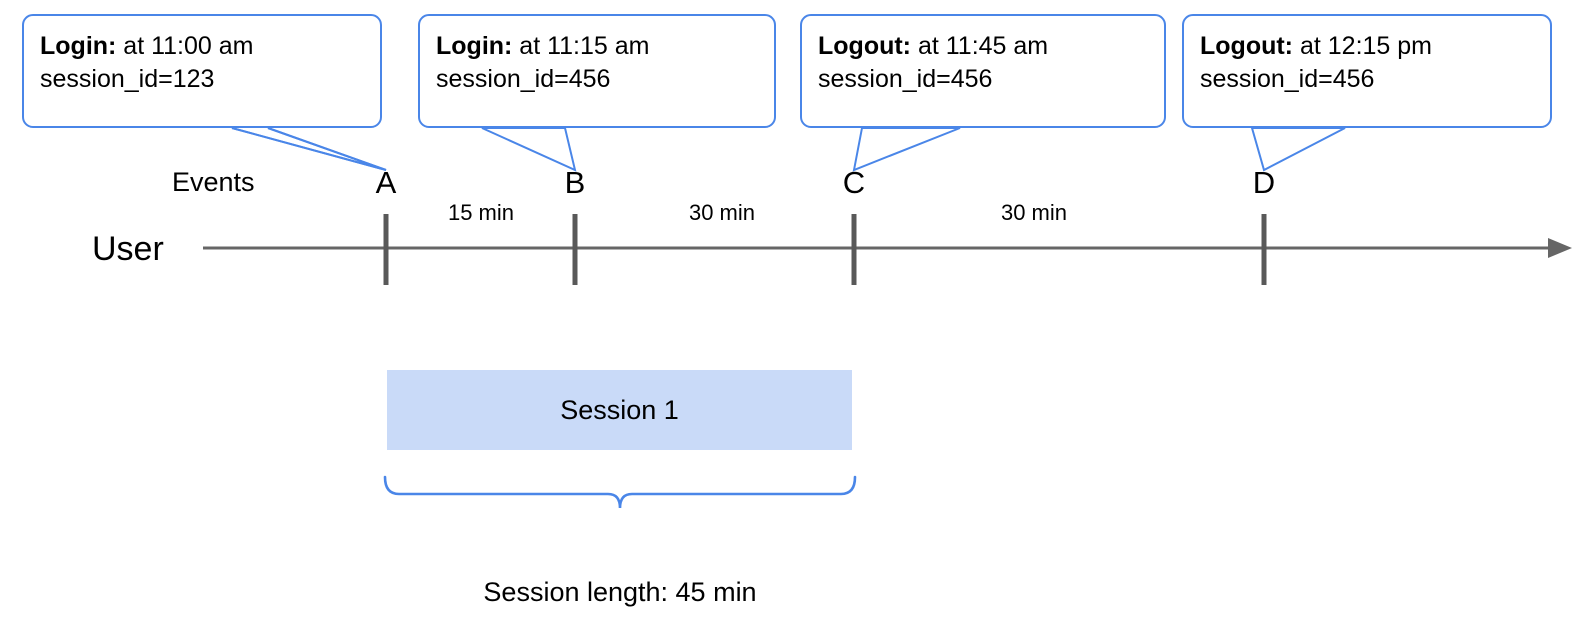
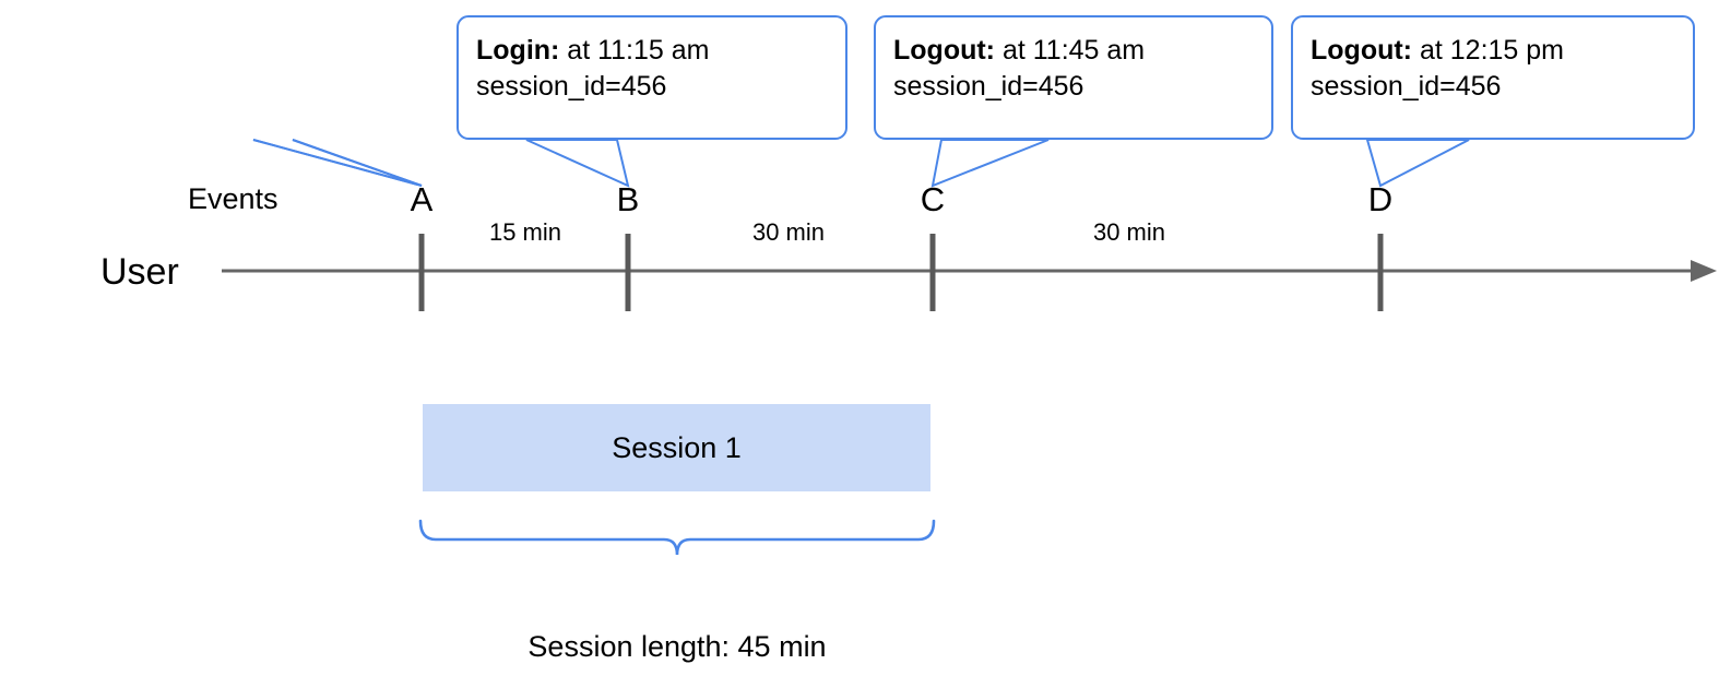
- Login: at 11:00 am
- session_id=123
  Login: at 11:15 am
  session_id=456
  Logout: at 11:45 am
  session_id=456
  Logout: at 12:15 pm
  session_id=456
  Events
  User
  A
  B
  C
  D
  15 min
  30 min
  30 min
  Session 1
  Session length: 45 min
